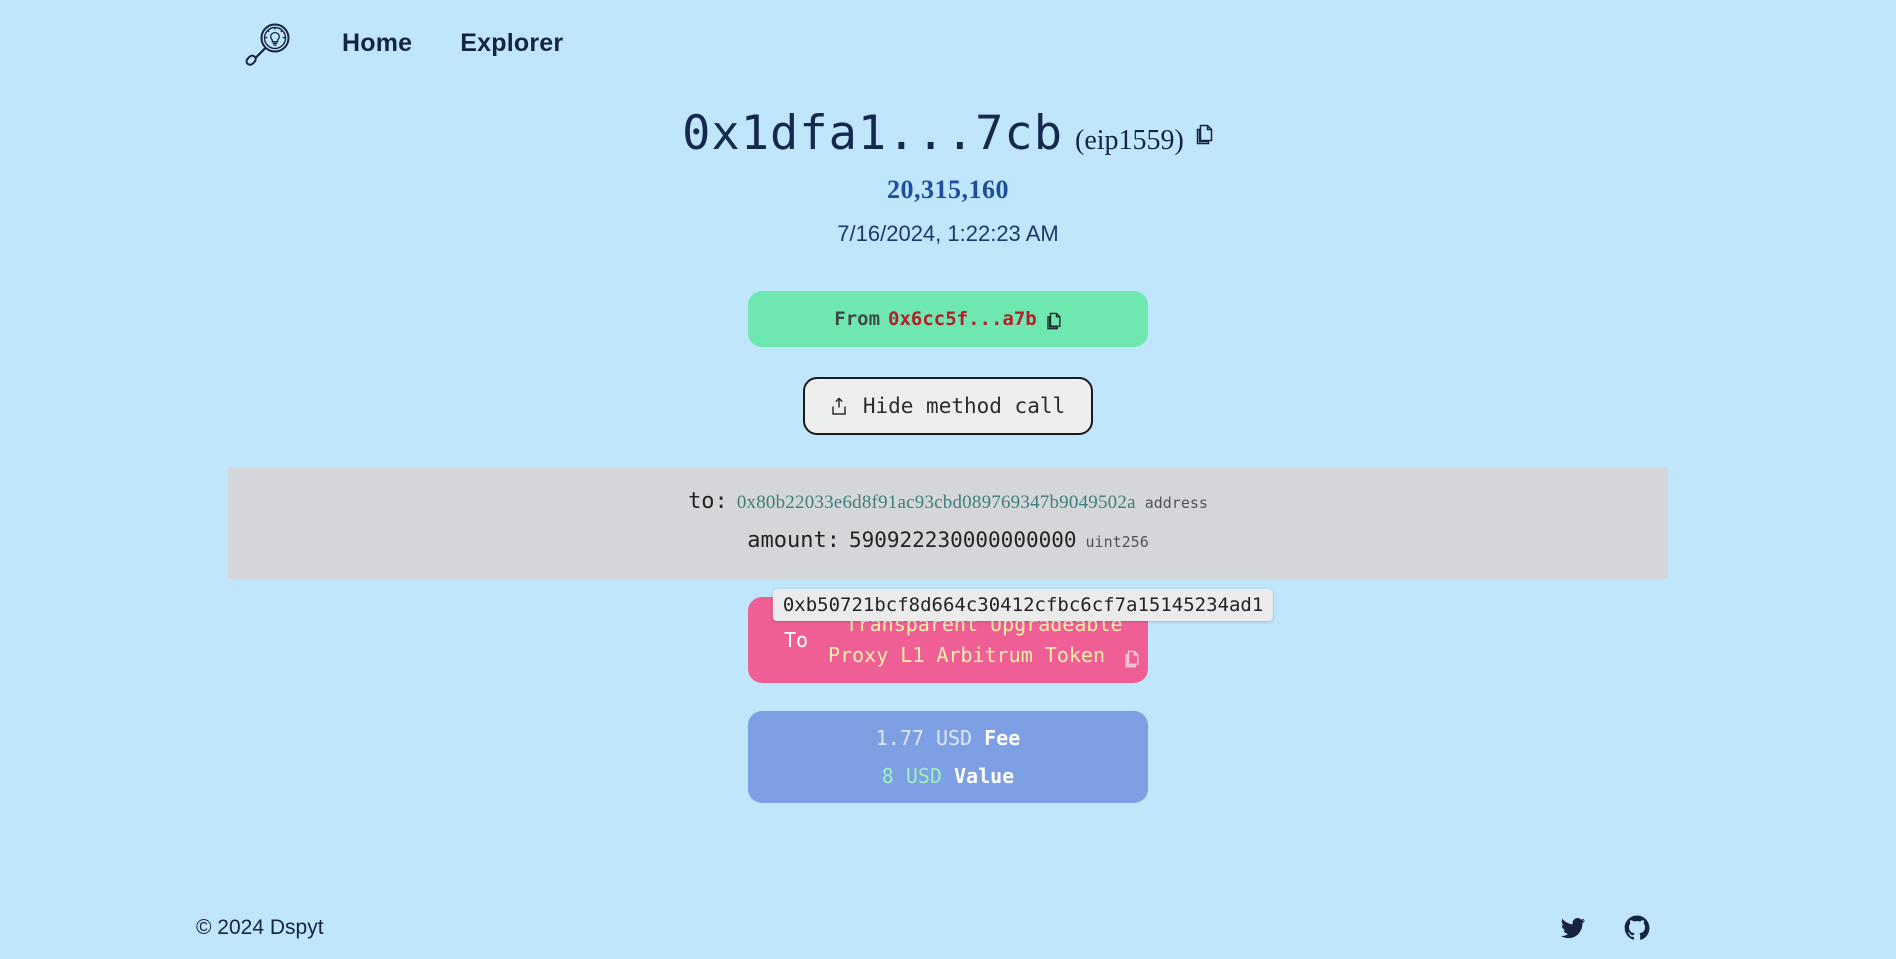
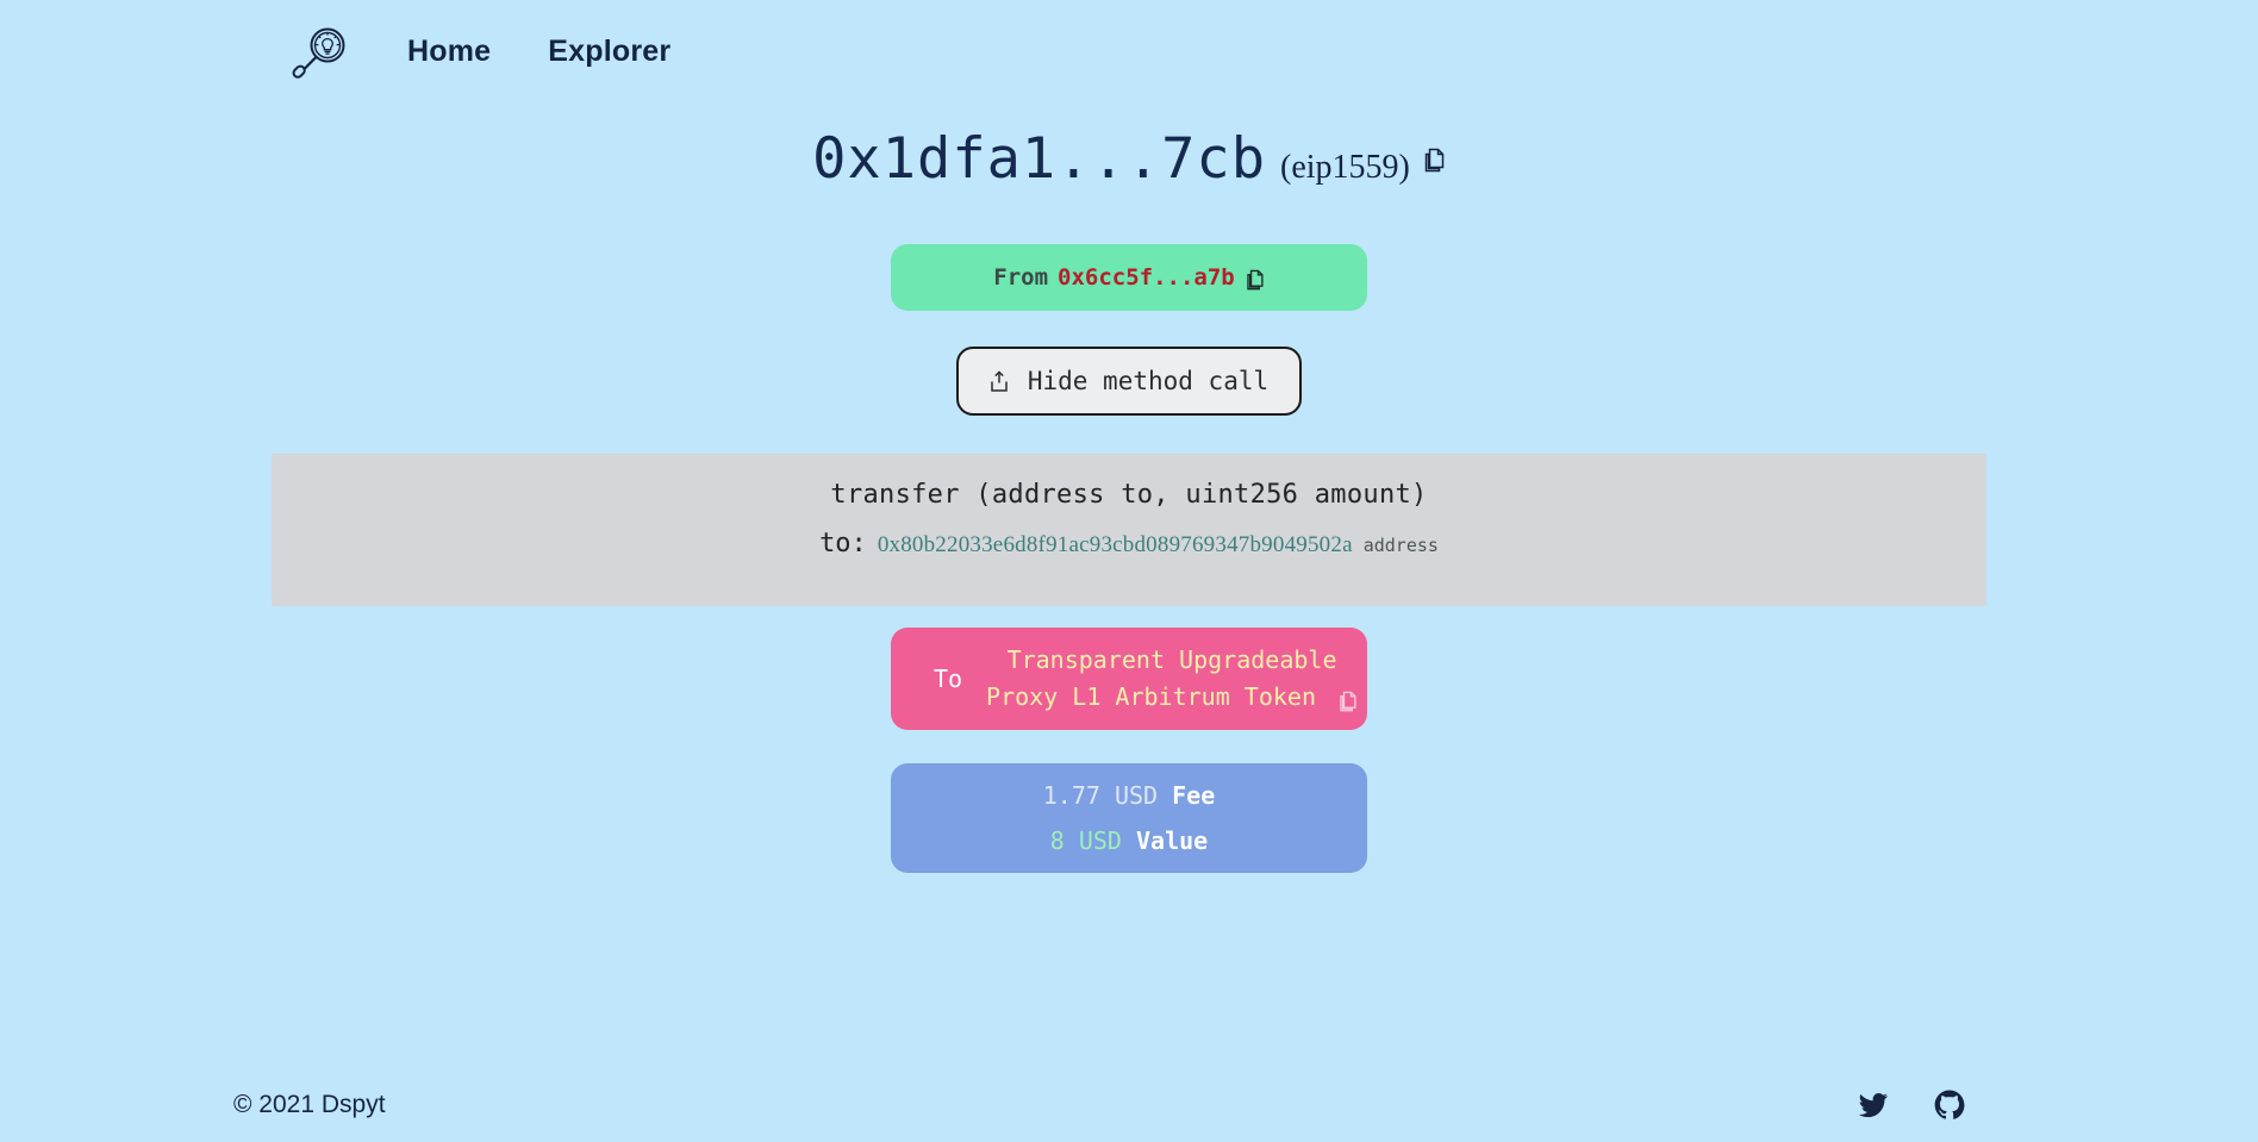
  Home
  Explorer
  0x1dfa1...7cb
  (eip1559)
- 20,315,160
- 7/16/2024, 1:22:23 AM
  From
  0x6cc5f...a7b
  Hide method call
+ transfer (address to, uint256 amount)
  to:
  0x80b22033e6d8f91ac93cbd089769347b9049502a
  address
- amount:
- 590922230000000000
- uint256
- 0xb50721bcf8d664c30412cfbc6cf7a15145234ad1
  To
  Transparent Upgradeable
  Proxy L1 Arbitrum Token
  1.77 USD Fee
  8 USD Value
- © 2024 Dspyt
+ © 2021 Dspyt
